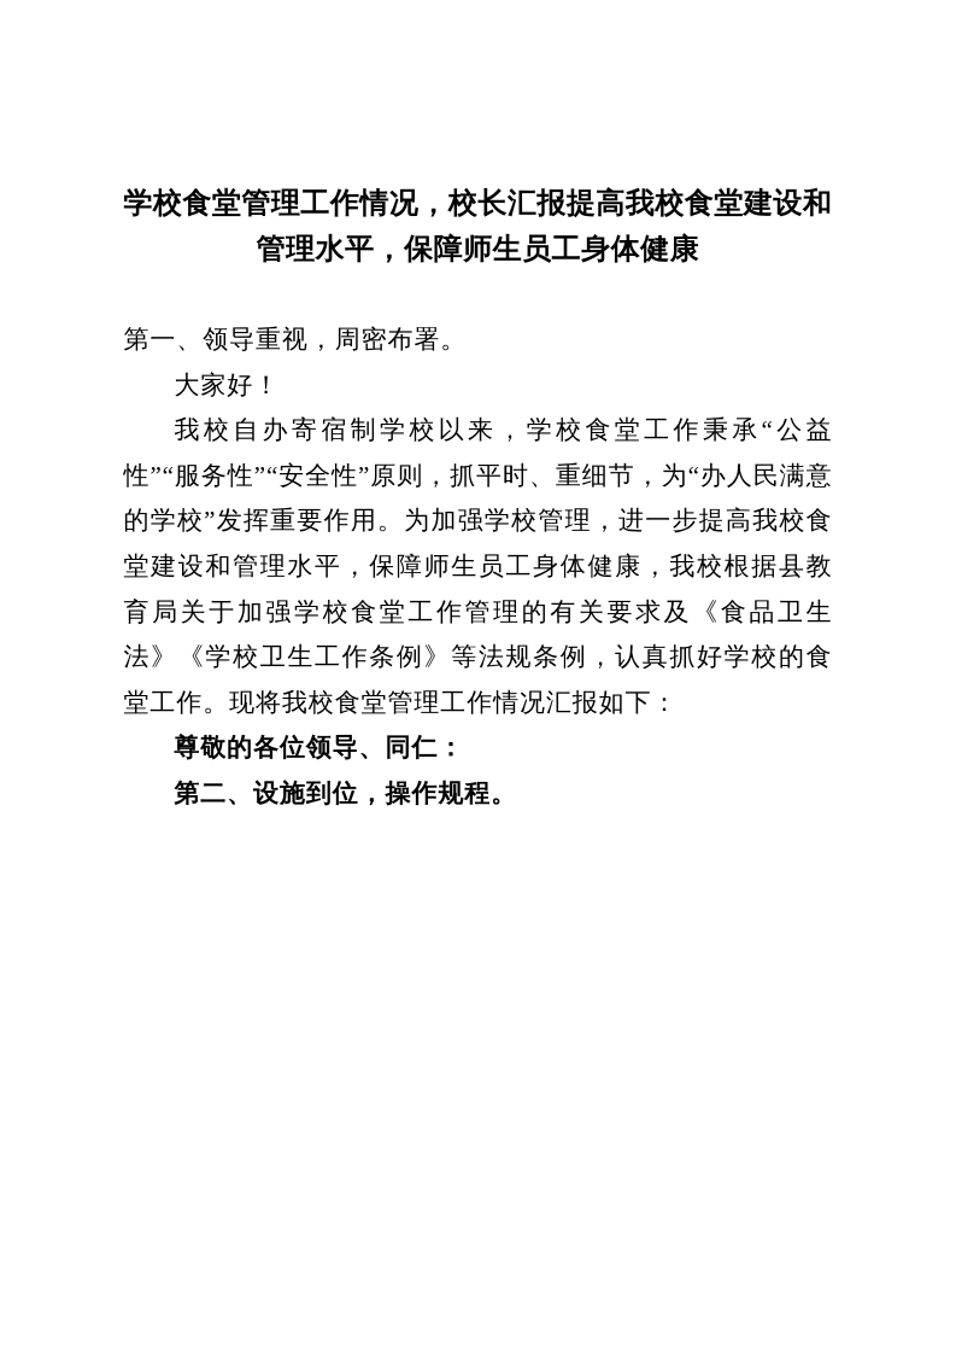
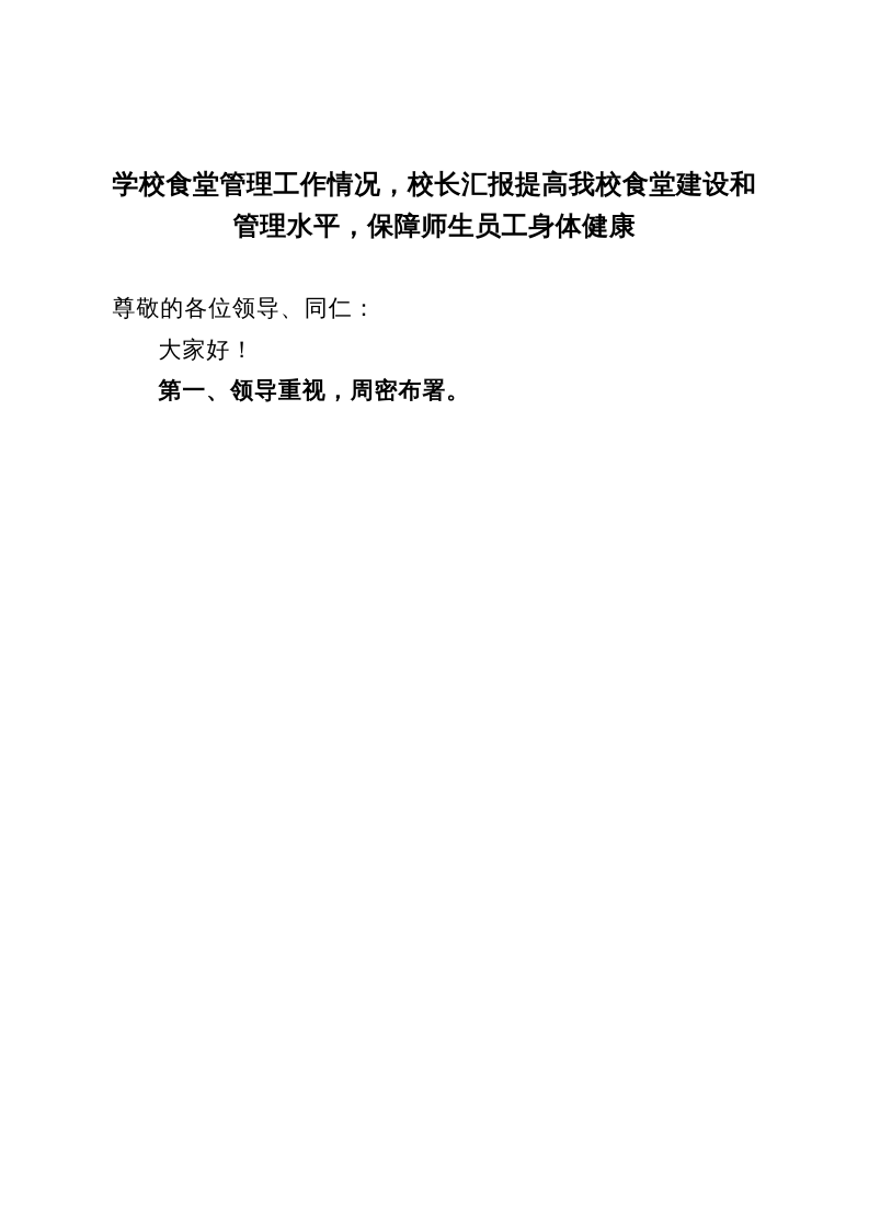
  学校食堂管理工作情况，校长汇报提高我校食堂建设和
  管理水平，保障师生员工身体健康
- 第一、领导重视，周密布署。
+ 尊敬的各位领导、同仁：
  大家好！
- 我校自办寄宿制学校以来，学校食堂工作秉承“公益性”“服务性”“安全性”原则，抓平时、重细节，为“办人民满意的学校”发挥重要作用。为加强学校管理，进一步提高我校食堂建设和管理水平，保障师生员工身体健康，我校根据县教育局关于加强学校食堂工作管理的有关要求及《食品卫生法》《学校卫生工作条例》等法规条例，认真抓好学校的食堂工作。现将我校食堂管理工作情况汇报如下：
- 尊敬的各位领导、同仁：
+ 第一、领导重视，周密布署。
- 第二、设施到位，操作规程。
